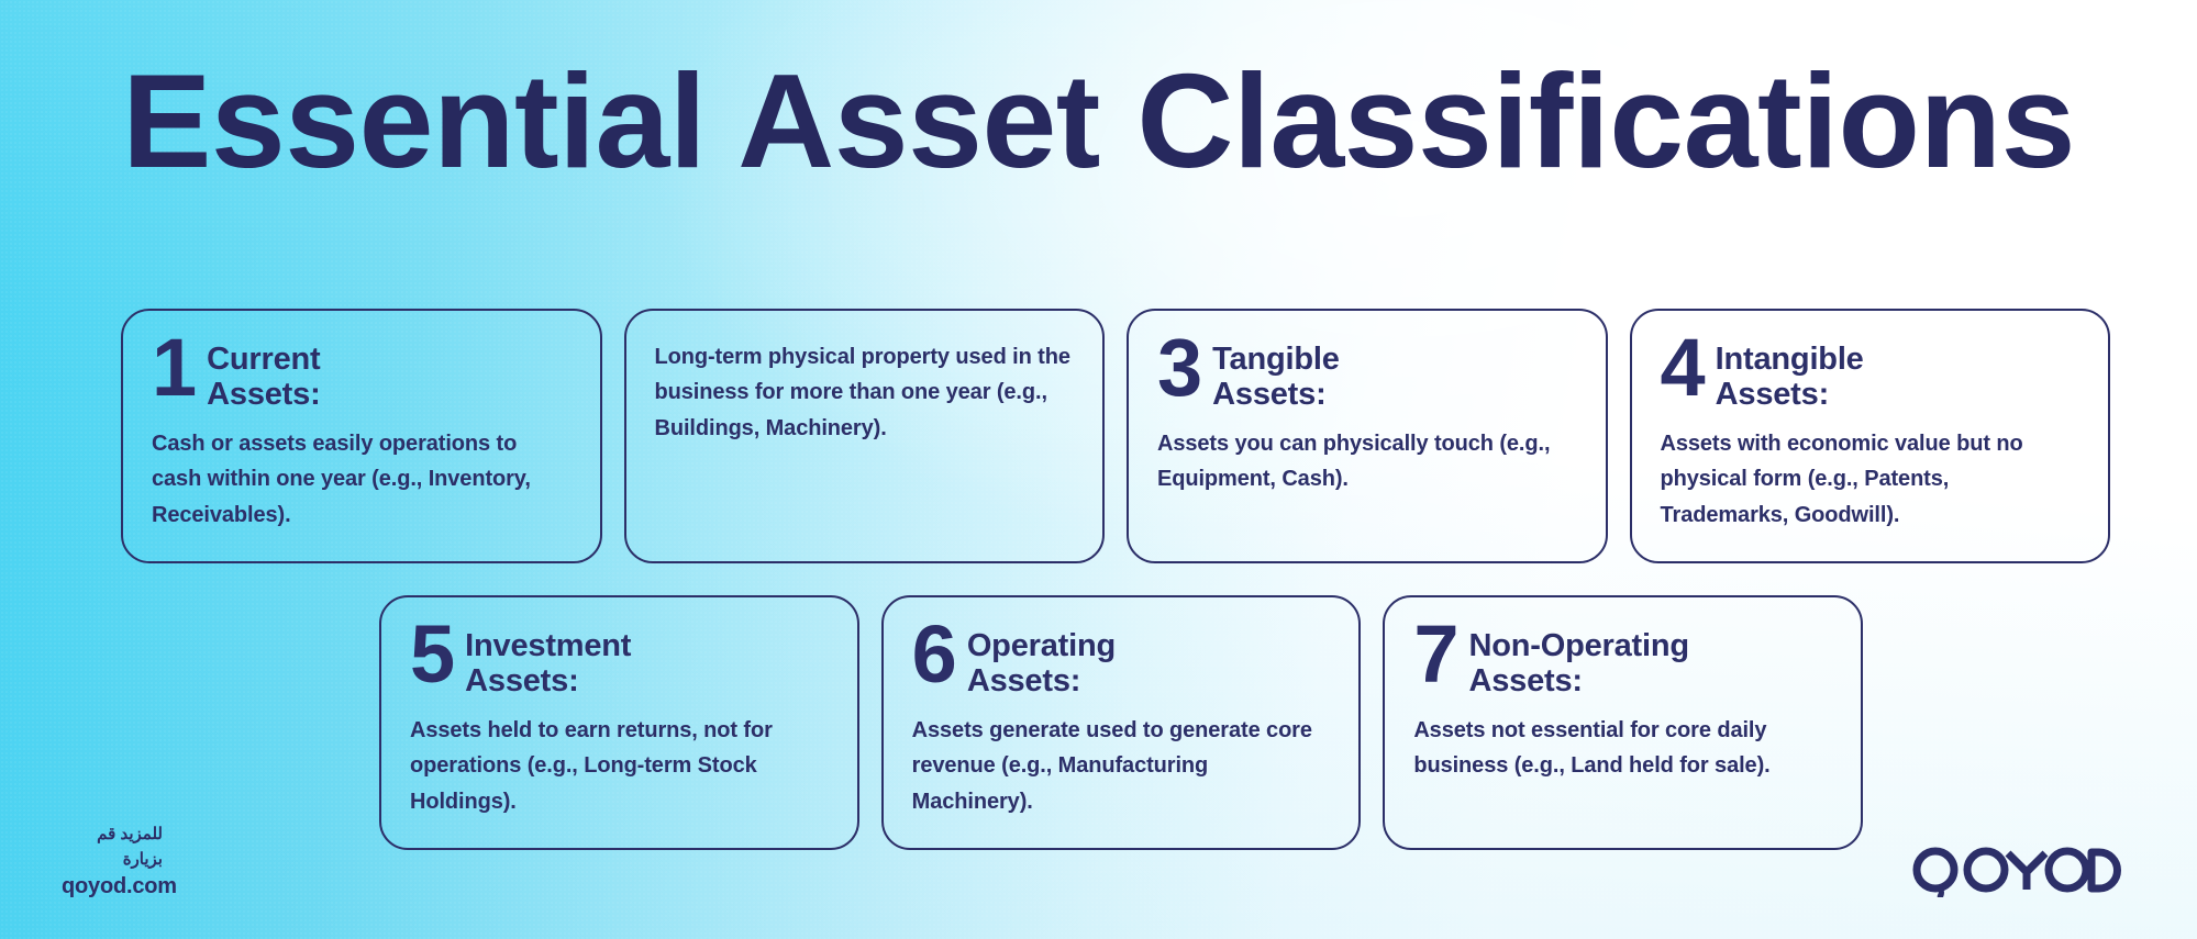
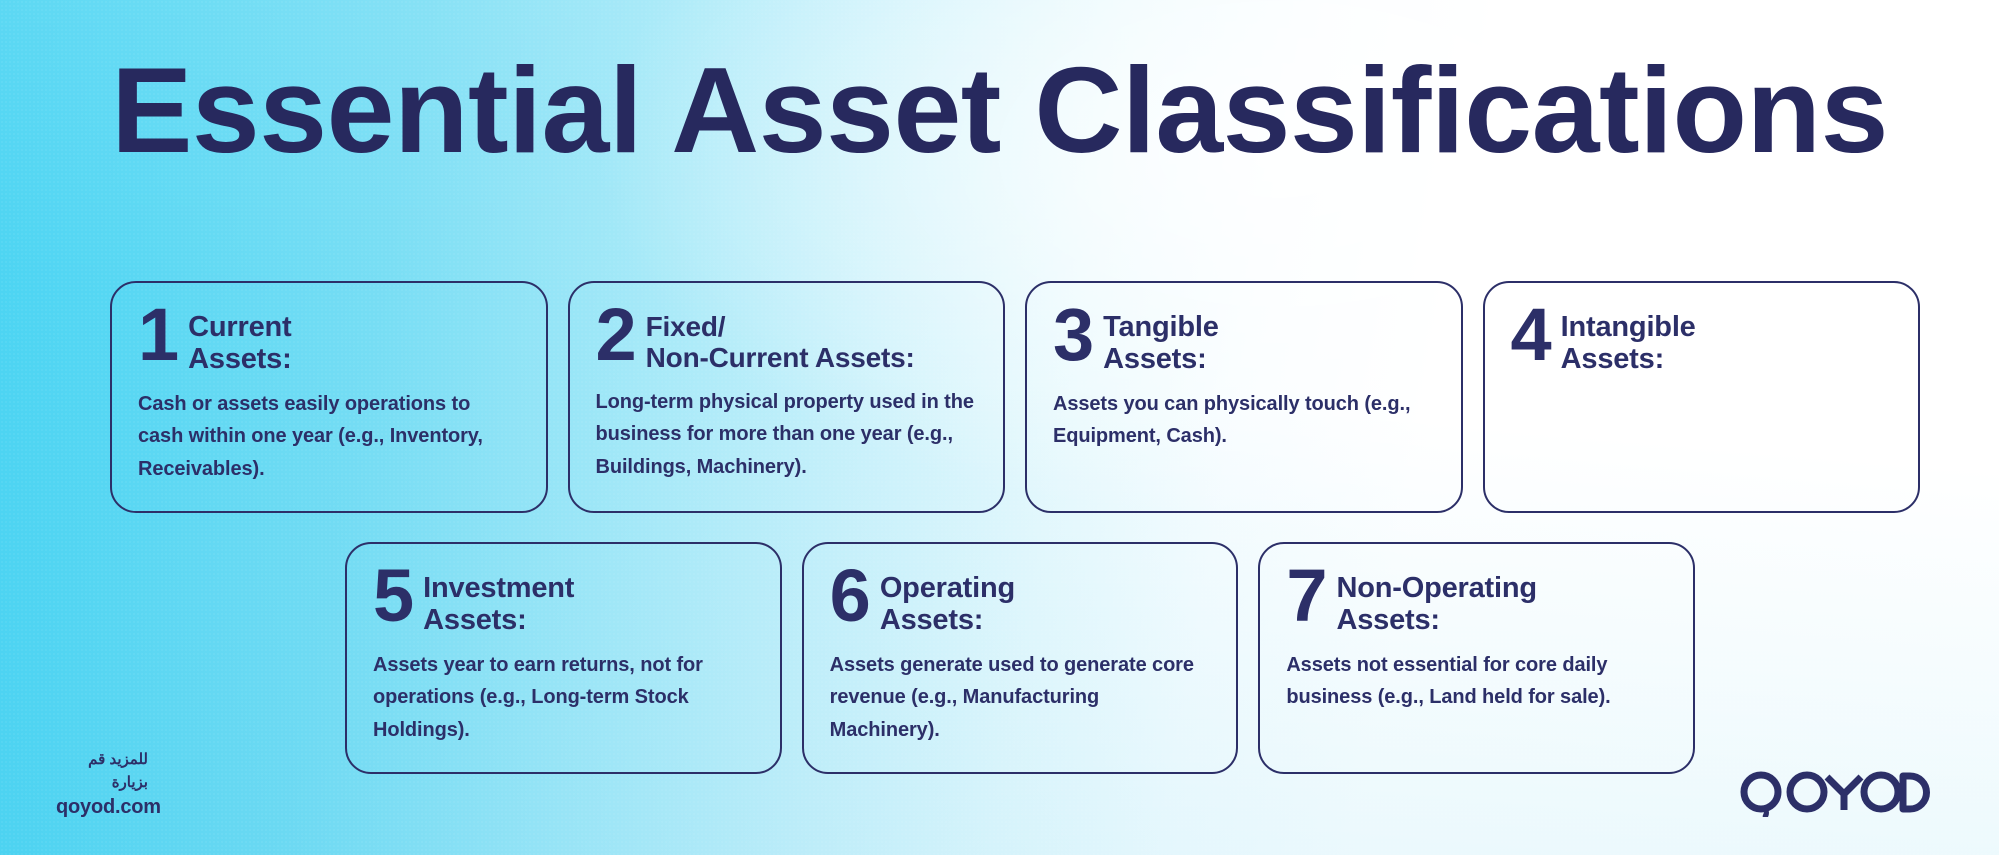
  Essential Asset Classifications
  1
  Current
  Assets:
  Cash or assets easily operations to cash within one year (e.g., Inventory, Receivables).
+ 2
+ Fixed/
+ Non-Current Assets:
  Long-term physical property used in the business for more than one year (e.g., Buildings, Machinery).
  3
  Tangible
  Assets:
  Assets you can physically touch (e.g., Equipment, Cash).
  4
  Intangible
  Assets:
- Assets with economic value but no physical form (e.g., Patents, Trademarks, Goodwill).
  5
  Investment
  Assets:
- Assets held to earn returns, not for operations (e.g., Long-term Stock Holdings).
+ Assets year to earn returns, not for operations (e.g., Long-term Stock Holdings).
  6
  Operating
  Assets:
  Assets generate used to generate core revenue (e.g., Manufacturing Machinery).
  7
  Non-Operating
  Assets:
  Assets not essential for core daily business (e.g., Land held for sale).
  للمزيد قم بزيارة
  qoyod.com
